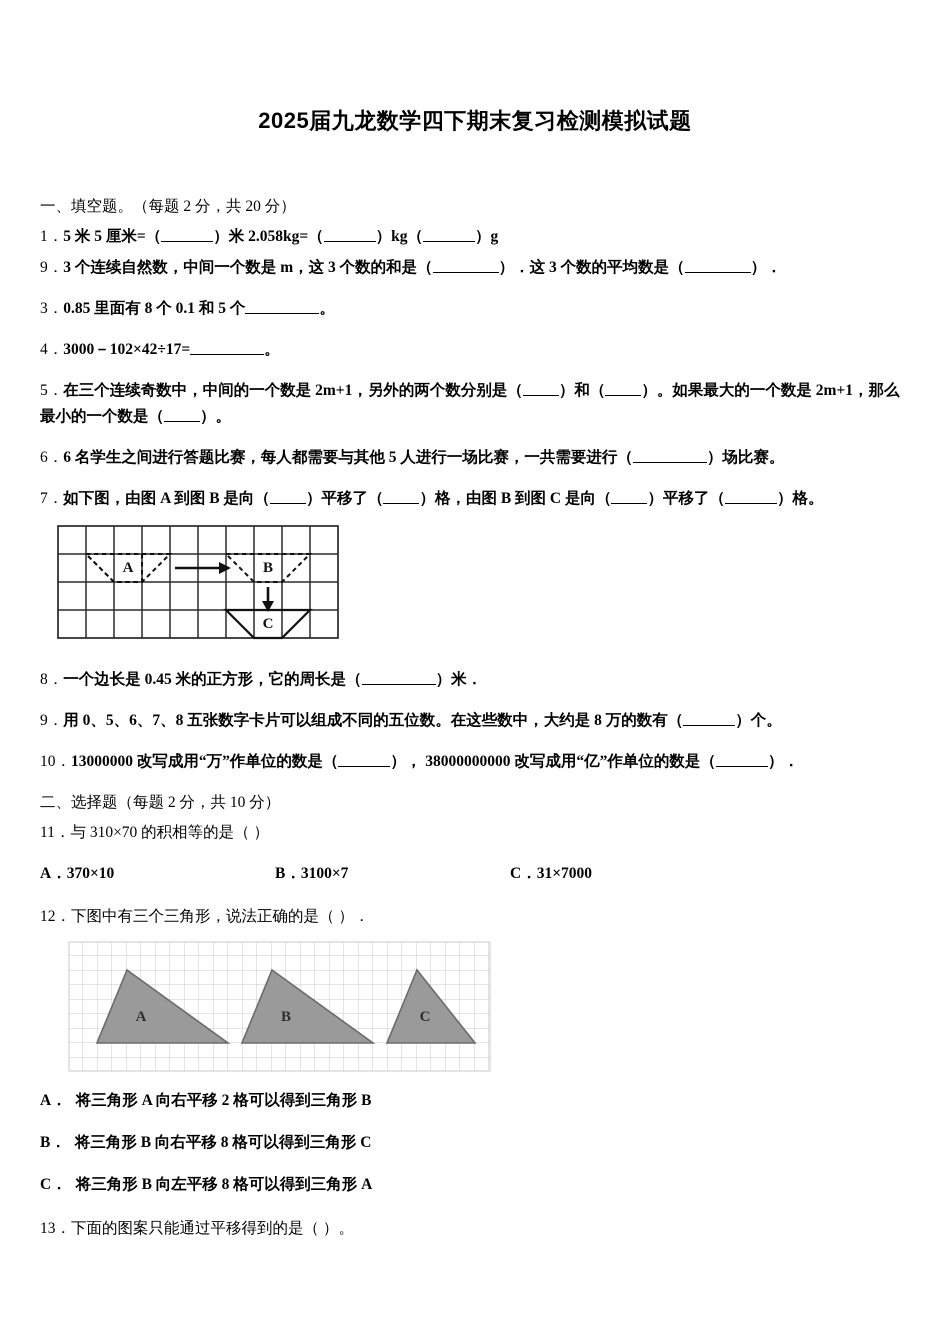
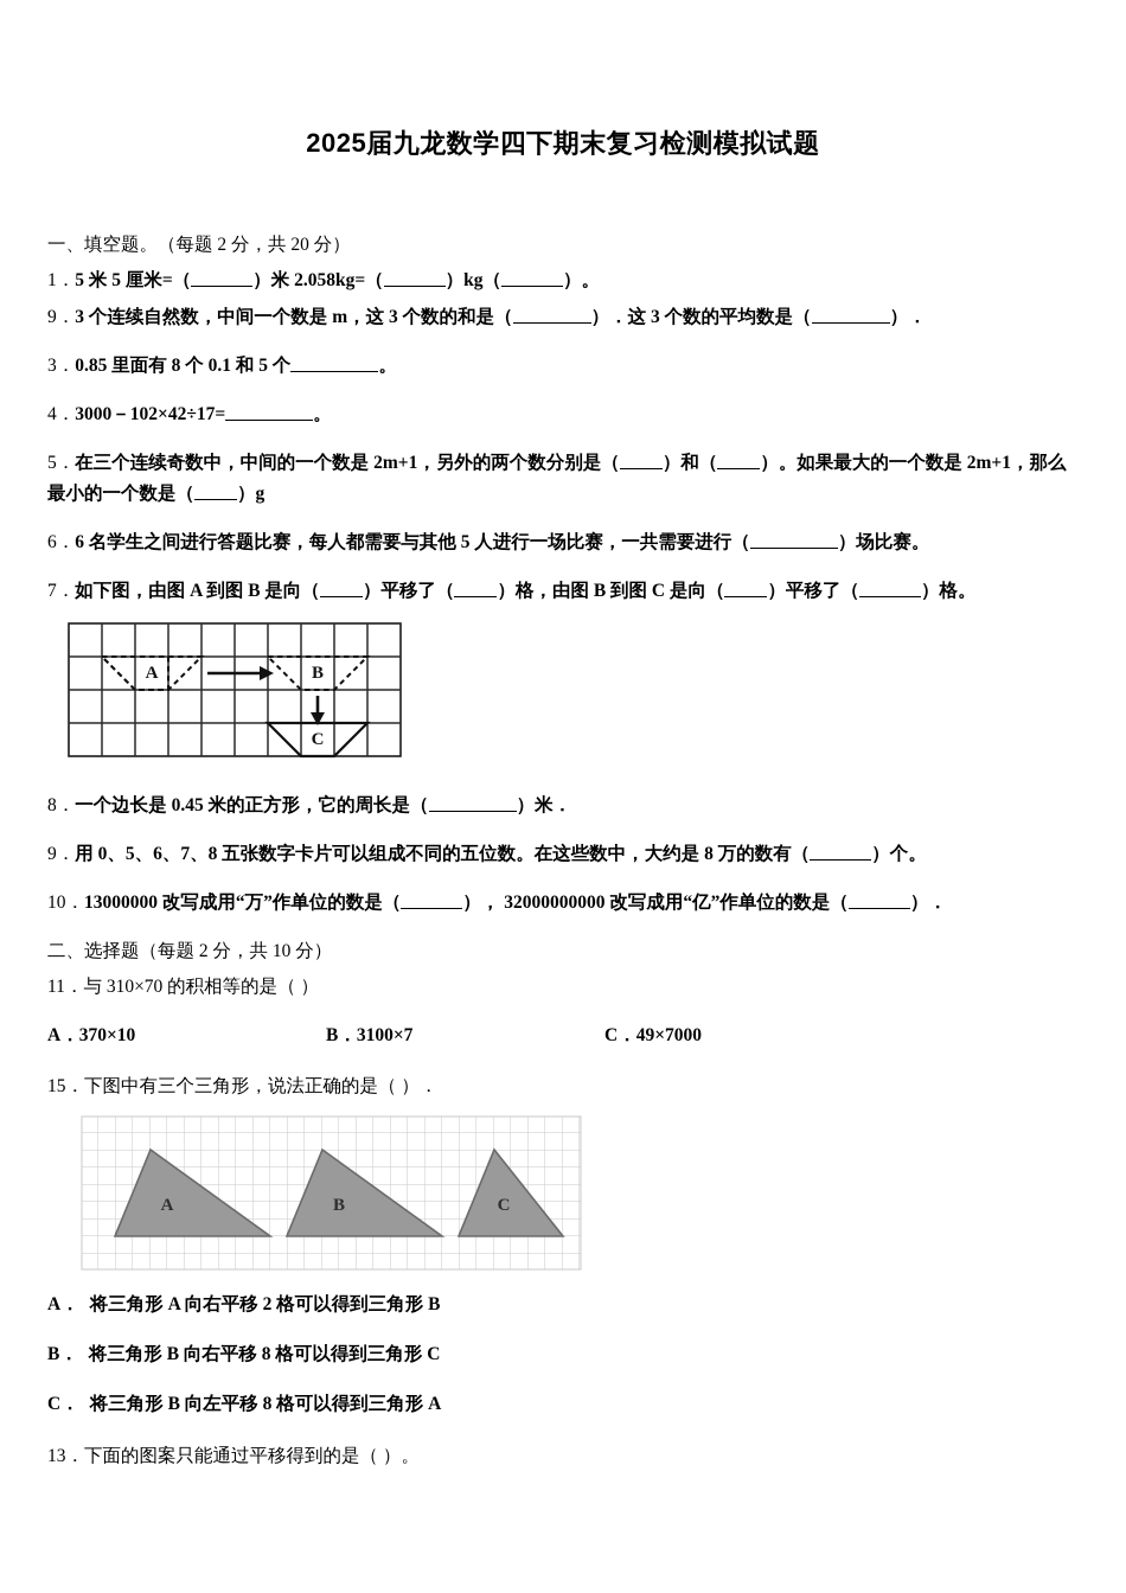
  2025届九龙数学四下期末复习检测模拟试题
  一、填空题。（每题 2 分，共 20 分）
- 1．5 米 5 厘米=（ ）米 2.058kg=（ ）kg（ ）g
+ 1．5 米 5 厘米=（ ）米 2.058kg=（ ）kg（ ）。
  9．3 个连续自然数，中间一个数是 m，这 3 个数的和是（ ）．这 3 个数的平均数是（ ）．
  3．0.85 里面有 8 个 0.1 和 5 个 。
  4．3000－102×42÷17= 。
- 5．在三个连续奇数中，中间的一个数是 2m+1，另外的两个数分别是（ ）和（ ）。如果最大的一个数是 2m+1，那么最小的一个数是（ ）。
+ 5．在三个连续奇数中，中间的一个数是 2m+1，另外的两个数分别是（ ）和（ ）。如果最大的一个数是 2m+1，那么最小的一个数是（ ）g
  6．6 名学生之间进行答题比赛，每人都需要与其他 5 人进行一场比赛，一共需要进行（ ）场比赛。
  7．如下图，由图 A 到图 B 是向（ ）平移了（ ）格，由图 B 到图 C 是向（ ）平移了（ ）格。
  A
  B
  C
  8．一个边长是 0.45 米的正方形，它的周长是（ ）米．
  9．用 0、5、6、7、8 五张数字卡片可以组成不同的五位数。在这些数中，大约是 8 万的数有（ ）个。
- 10．13000000 改写成用“万”作单位的数是（ ）， 38000000000 改写成用“亿”作单位的数是（ ）．
+ 10．13000000 改写成用“万”作单位的数是（ ）， 32000000000 改写成用“亿”作单位的数是（ ）．
  二、选择题（每题 2 分，共 10 分）
  11．与 310×70 的积相等的是（ ）
  A．370×10
  B．3100×7
- C．31×7000
+ C．49×7000
- 12．下图中有三个三角形，说法正确的是（ ）．
+ 15．下图中有三个三角形，说法正确的是（ ）．
  A
  B
  C
  A． 将三角形 A 向右平移 2 格可以得到三角形 B
  B． 将三角形 B 向右平移 8 格可以得到三角形 C
  C． 将三角形 B 向左平移 8 格可以得到三角形 A
  13．下面的图案只能通过平移得到的是（ ）。
